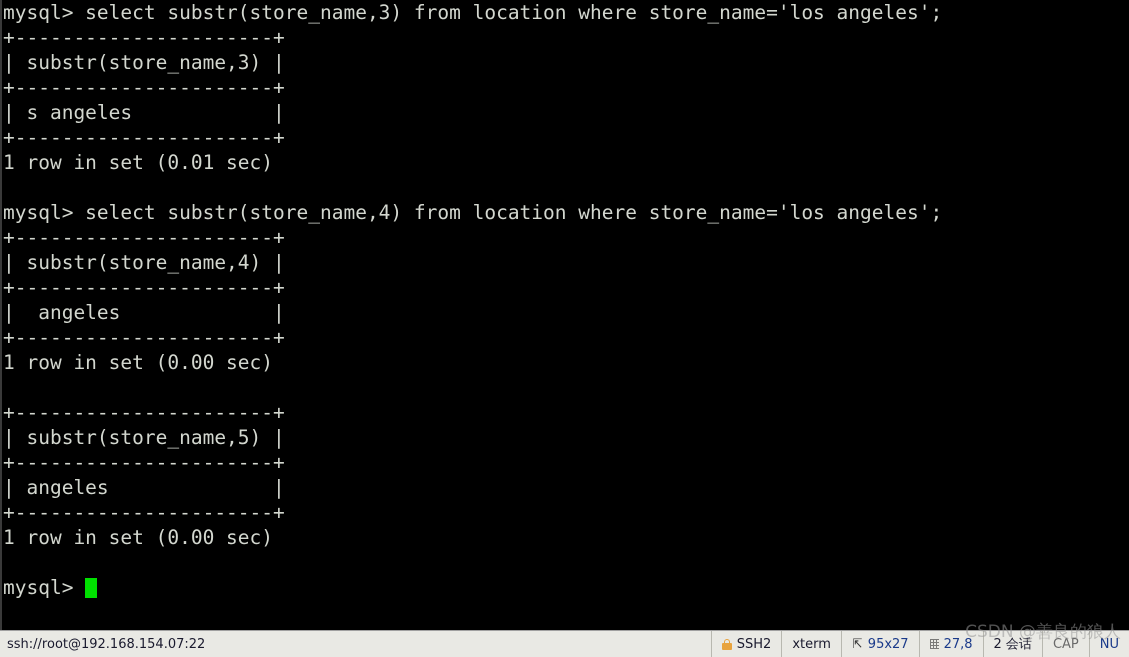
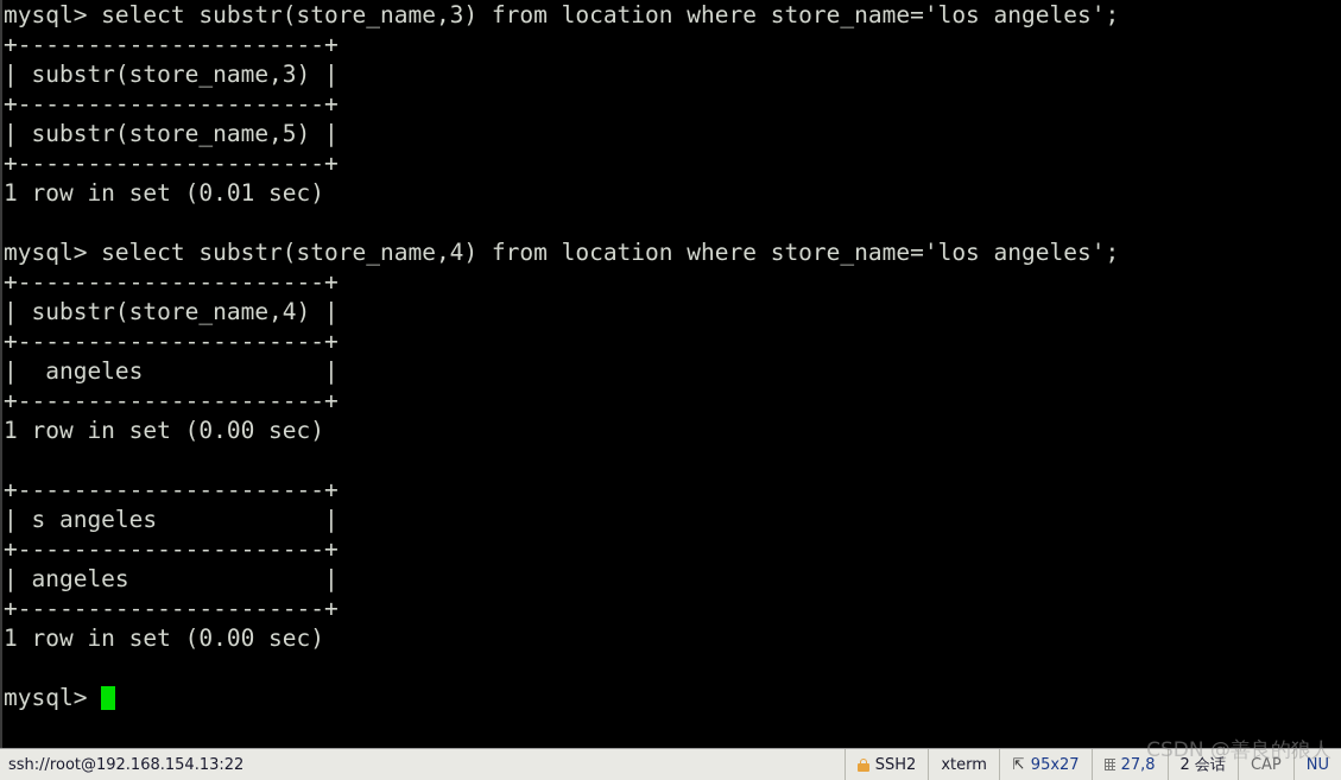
  mysql> select substr(store_name,3) from location where store_name='los angeles';
  +----------------------+
  | substr(store_name,3) |
  +----------------------+
- | s angeles |
+ | substr(store_name,5) |
  +----------------------+
  1 row in set (0.01 sec)
  mysql> select substr(store_name,4) from location where store_name='los angeles';
  +----------------------+
  | substr(store_name,4) |
  +----------------------+
  | angeles |
  +----------------------+
  1 row in set (0.00 sec)
  +----------------------+
- | substr(store_name,5) |
+ | s angeles |
  +----------------------+
  | angeles |
  +----------------------+
  1 row in set (0.00 sec)
  mysql>
  CSDN @善良的狼人
- ssh://root@192.168.154.07:22
+ ssh://root@192.168.154.13:22
  SSH2
  xterm
  ⇱
  95x27
  27,8
  2 会话
  CAP
  NU
